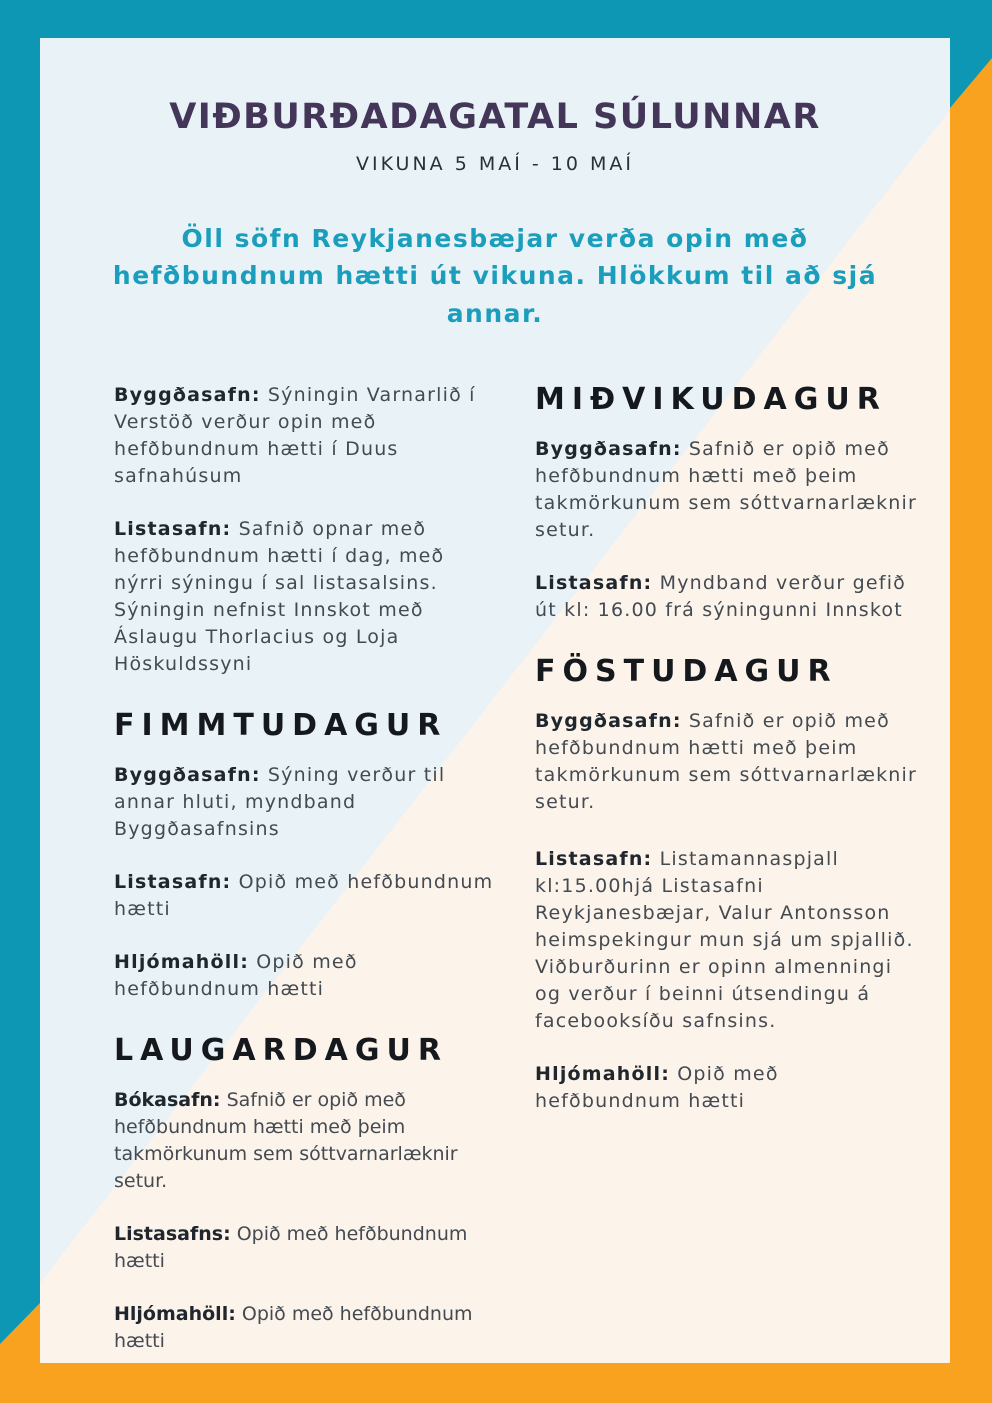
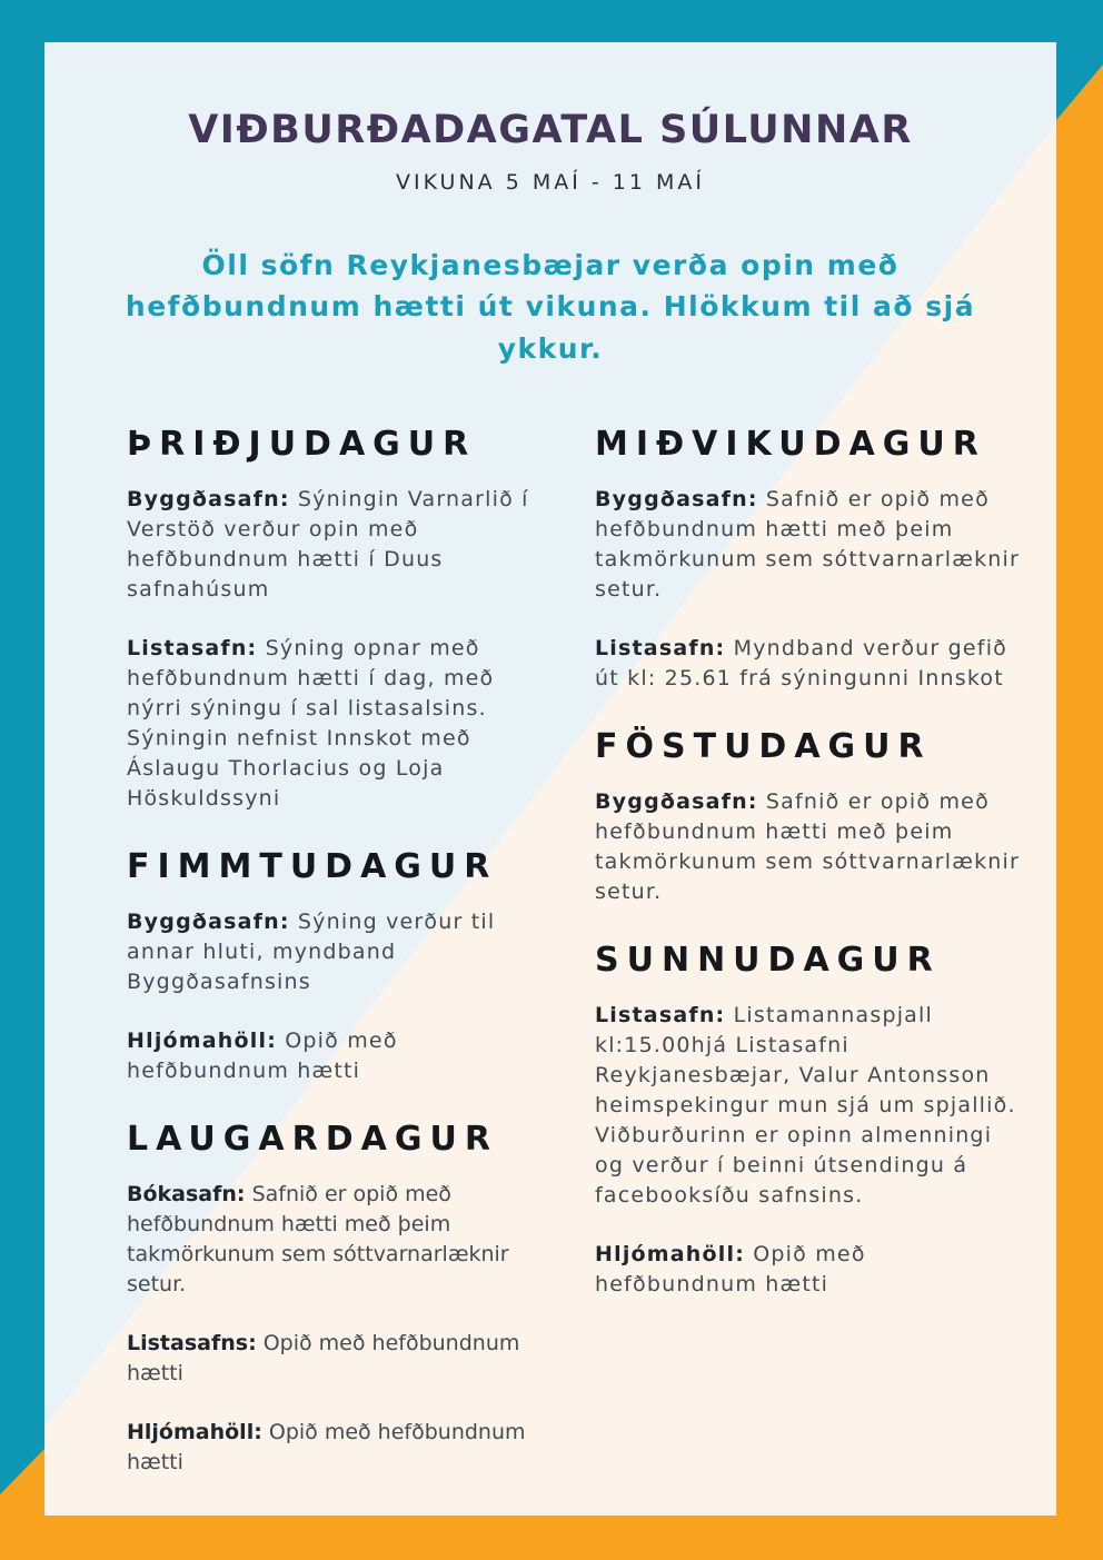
  VIÐBURÐADAGATAL SÚLUNNAR
- VIKUNA 5 MAÍ - 10 MAÍ
+ VIKUNA 5 MAÍ - 11 MAÍ
- Öll söfn Reykjanesbæjar verða opin með hefðbundnum hætti út vikuna. Hlökkum til að sjá annar.
+ Öll söfn Reykjanesbæjar verða opin með hefðbundnum hætti út vikuna. Hlökkum til að sjá ykkur.
+ ÞRIÐJUDAGUR
  Byggðasafn: Sýningin Varnarlið í Verstöð verður opin með hefðbundnum hætti í Duus safnahúsum
- Listasafn: Safnið opnar með hefðbundnum hætti í dag, með nýrri sýningu í sal listasalsins. Sýningin nefnist Innskot með Áslaugu Thorlacius og Loja Höskuldssyni
+ Listasafn: Sýning opnar með hefðbundnum hætti í dag, með nýrri sýningu í sal listasalsins. Sýningin nefnist Innskot með Áslaugu Thorlacius og Loja Höskuldssyni
  FIMMTUDAGUR
  Byggðasafn: Sýning verður til annar hluti, myndband Byggðasafnsins
- Listasafn: Opið með hefðbundnum hætti
  Hljómahöll: Opið með hefðbundnum hætti
  LAUGARDAGUR
  Bókasafn: Safnið er opið með hefðbundnum hætti með þeim takmörkunum sem sóttvarnarlæknir setur.
  Listasafns: Opið með hefðbundnum hætti
  Hljómahöll: Opið með hefðbundnum hætti
  MIÐVIKUDAGUR
  Byggðasafn: Safnið er opið með hefðbundnum hætti með þeim takmörkunum sem sóttvarnarlæknir setur.
- Listasafn: Myndband verður gefið út kl: 16.00 frá sýningunni Innskot
+ Listasafn: Myndband verður gefið út kl: 25.61 frá sýningunni Innskot
  FÖSTUDAGUR
  Byggðasafn: Safnið er opið með hefðbundnum hætti með þeim takmörkunum sem sóttvarnarlæknir setur.
+ SUNNUDAGUR
  Listasafn: Listamannaspjall kl:15.00hjá Listasafni Reykjanesbæjar, Valur Antonsson heimspekingur mun sjá um spjallið. Viðburðurinn er opinn almenningi og verður í beinni útsendingu á facebooksíðu safnsins.
  Hljómahöll: Opið með hefðbundnum hætti
